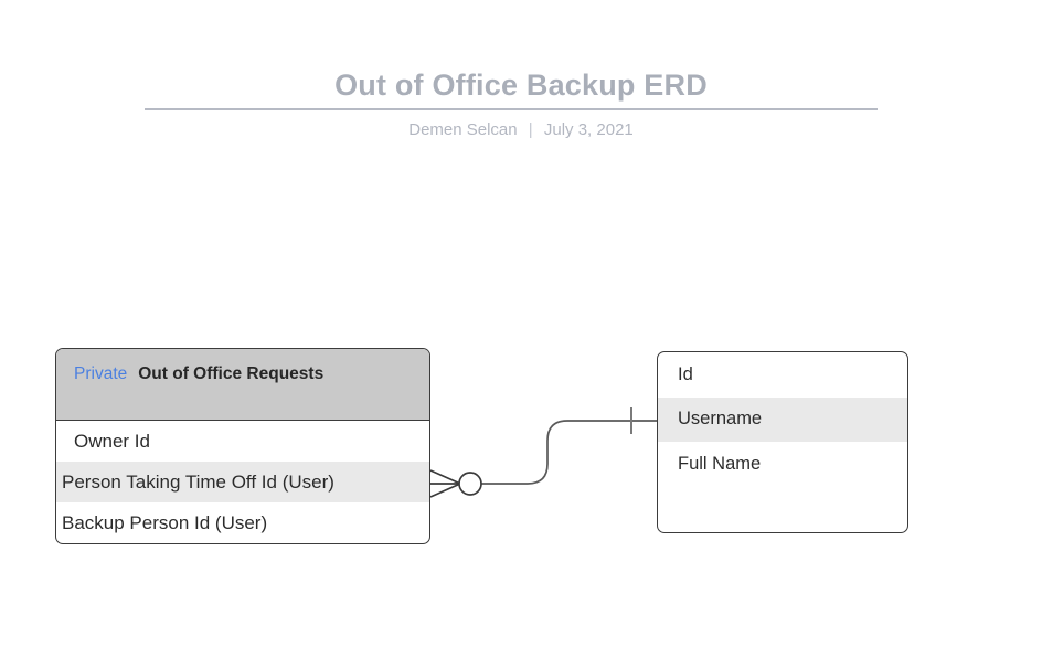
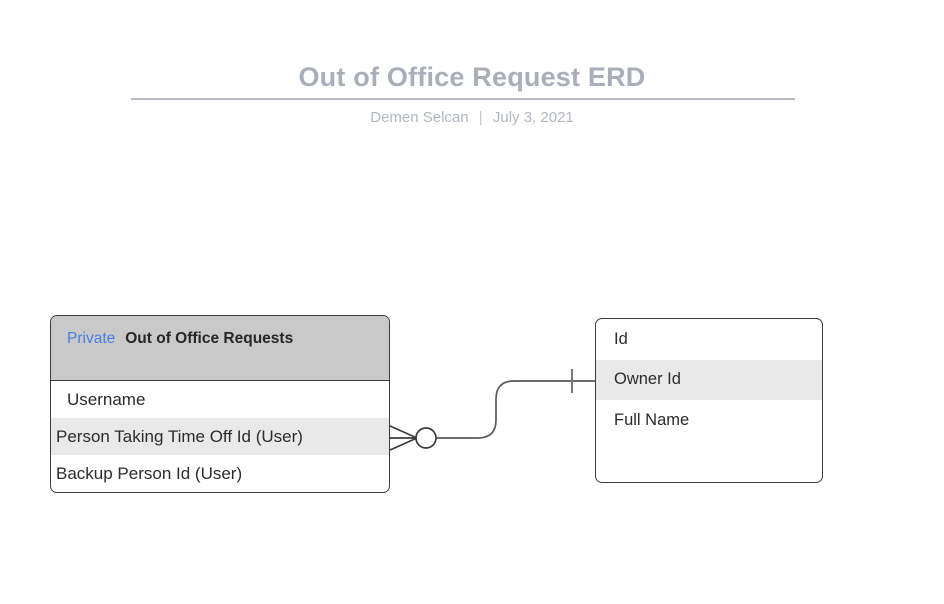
- Out of Office Backup ERD
+ Out of Office Request ERD
  Demen Selcan | July 3, 2021
  Private Out of Office Requests
- Owner Id
+ Username
  Person Taking Time Off Id (User)
  Backup Person Id (User)
  Id
- Username
+ Owner Id
  Full Name
